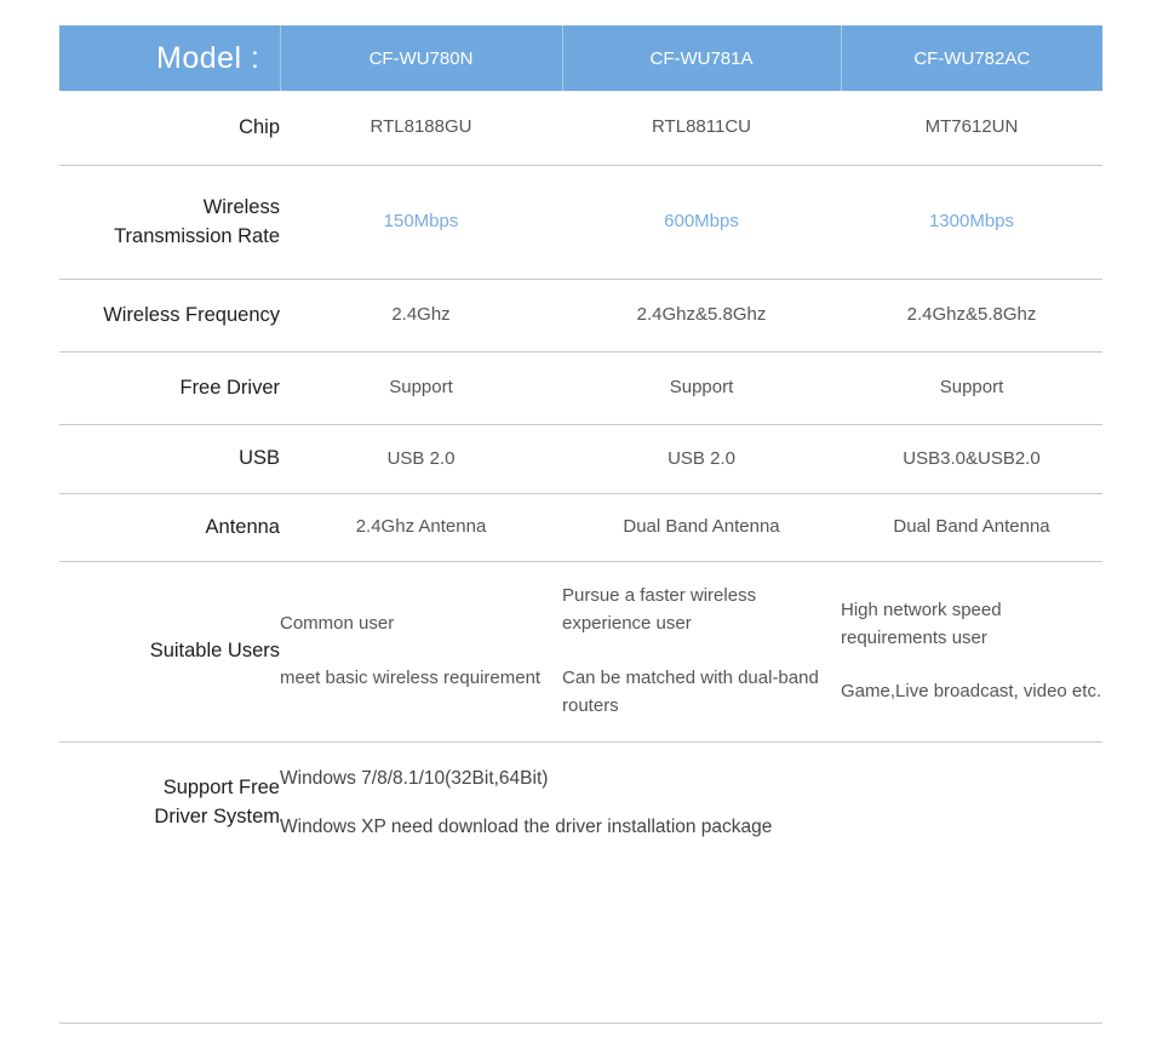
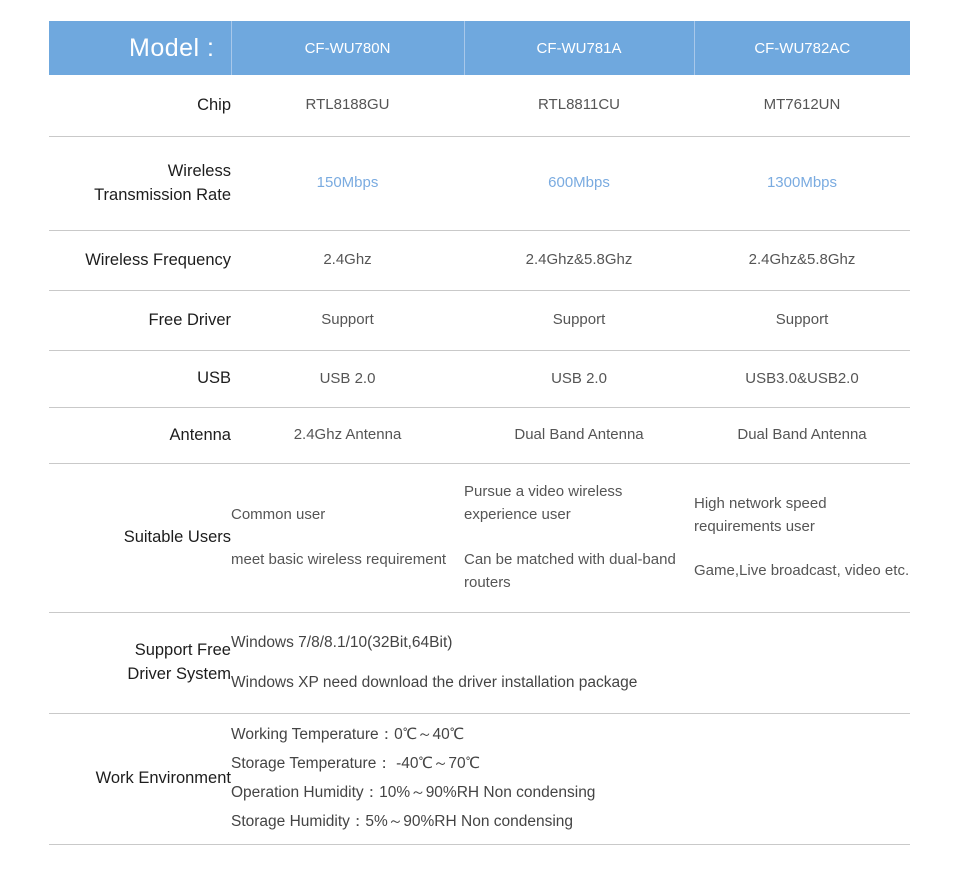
  Model :	CF-WU780N	CF-WU781A	CF-WU782AC
  Chip	RTL8188GU	RTL8811CU	MT7612UN
  Wireless Transmission Rate	150Mbps	600Mbps	1300Mbps
  Wireless Frequency	2.4Ghz	2.4Ghz&5.8Ghz	2.4Ghz&5.8Ghz
  Free Driver	Support	Support	Support
  USB	USB 2.0	USB 2.0	USB3.0&USB2.0
  Antenna	2.4Ghz Antenna	Dual Band Antenna	Dual Band Antenna
- Suitable Users	Common user meet basic wireless requirement	Pursue a faster wireless experience user Can be matched with dual-band routers	High network speed requirements user Game,Live broadcast, video etc.
+ Suitable Users	Common user meet basic wireless requirement	Pursue a video wireless experience user Can be matched with dual-band routers	High network speed requirements user Game,Live broadcast, video etc.
  Support Free Driver System	Windows 7/8/8.1/10(32Bit,64Bit) Windows XP need download the driver installation package
+ Work Environment	Working Temperature：0℃～40℃ Storage Temperature： -40℃～70℃ Operation Humidity：10%～90%RH Non condensing Storage Humidity：5%～90%RH Non condensing
